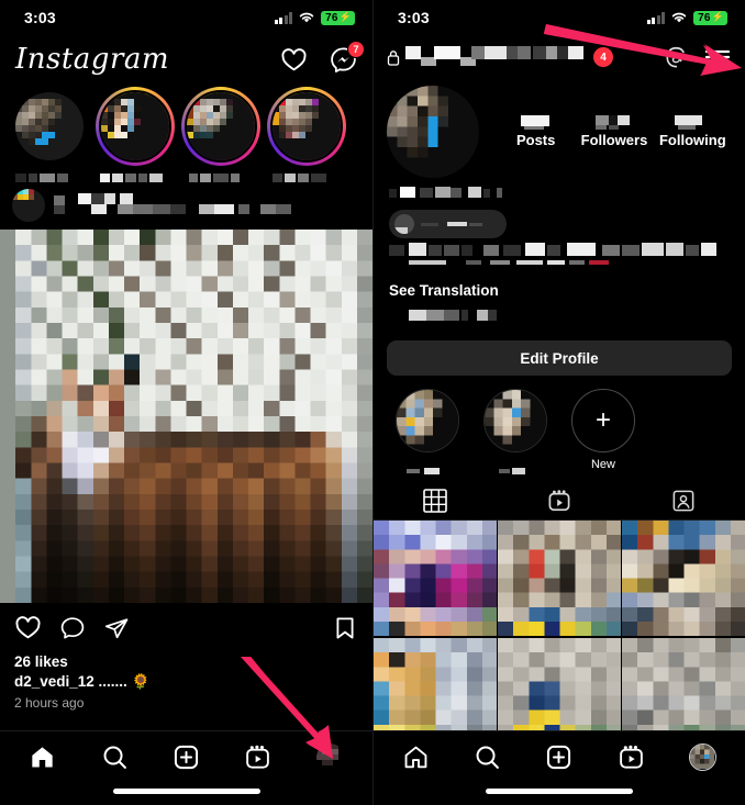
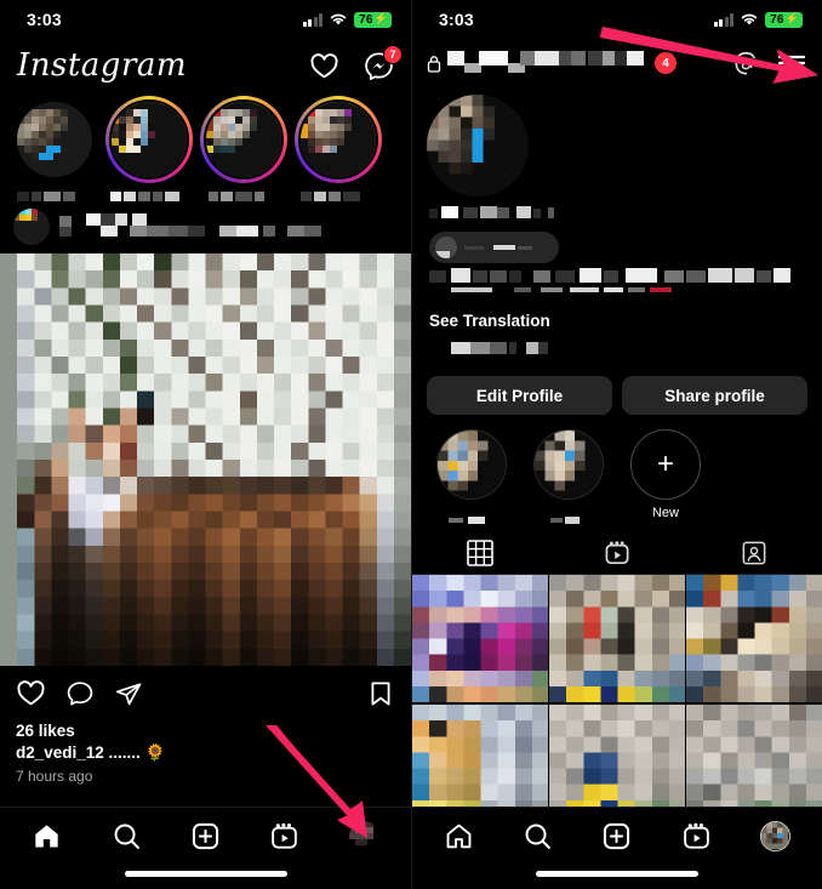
  3:03
  76
  ⚡
  Instagram
  7
  26 likes
  d2_vedi_12 ....... 🌻
- 2 hours ago
+ 7 hours ago
  3:03
  76
  ⚡
  4
- Posts
- Followers
- Following
  See Translation
  Edit Profile
+ Share profile
  +
  New
